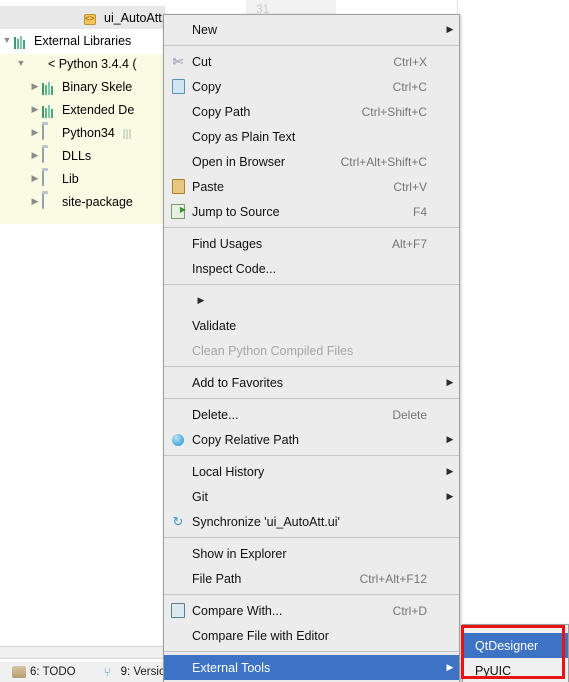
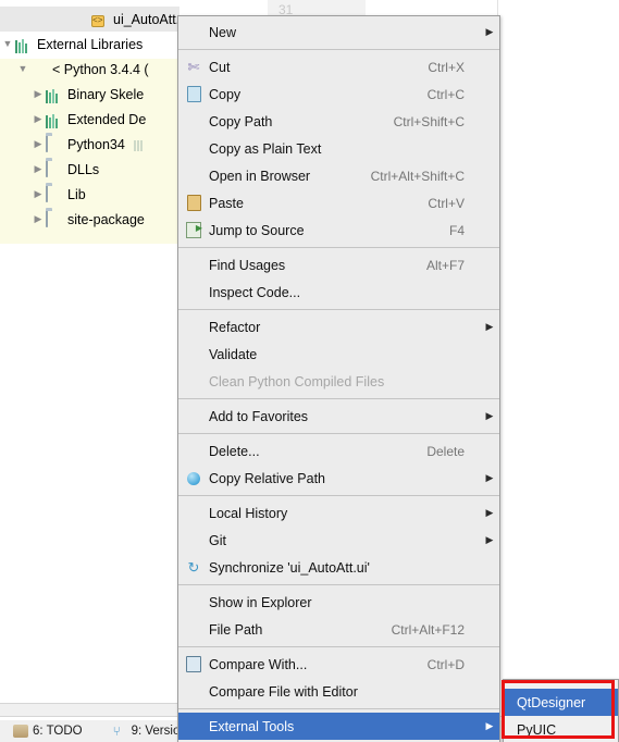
  31
  <>
  ui_AutoAtt
  ▼
  External Libraries
  ▼
  < Python 3.4.4 (
  ▶
  Binary Skele
  ▶
  Extended De
  ▶
  Python34
  ▶
  DLLs
  ▶
  Lib
  ▶
  site-package
  6: TODO
  ⑂
  9: Versi
  New
  ▶
  ✄
  Cut
  Ctrl+X
  Copy
  Ctrl+C
  Copy Path
  Ctrl+Shift+C
  Copy as Plain Text
  Open in Browser
  Ctrl+Alt+Shift+C
  Paste
  Ctrl+V
  Jump to Source
  F4
  Find Usages
  Alt+F7
  Inspect Code...
+ Refactor
  ▶
  Validate
  Clean Python Compiled Files
  Add to Favorites
  ▶
  Delete...
  Delete
  Copy Relative Path
  ▶
  Local History
  ▶
  Git
  ▶
  ↻
  Synchronize 'ui_AutoAtt.ui'
  Show in Explorer
  File Path
  Ctrl+Alt+F12
  Compare With...
  Ctrl+D
  Compare File with Editor
  External Tools
  ▶
  QtDesigner
  PyUIC
